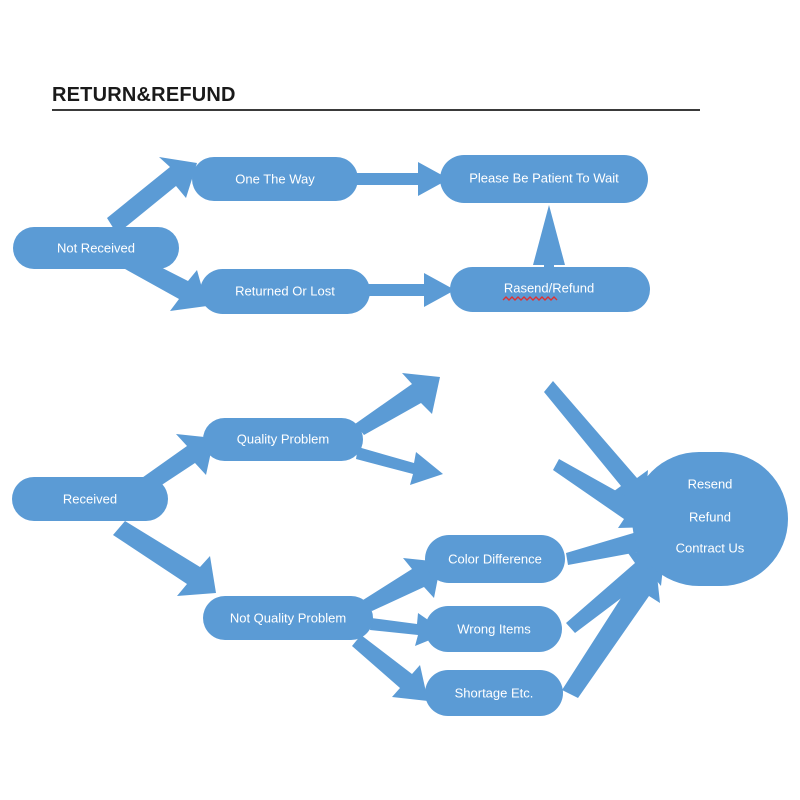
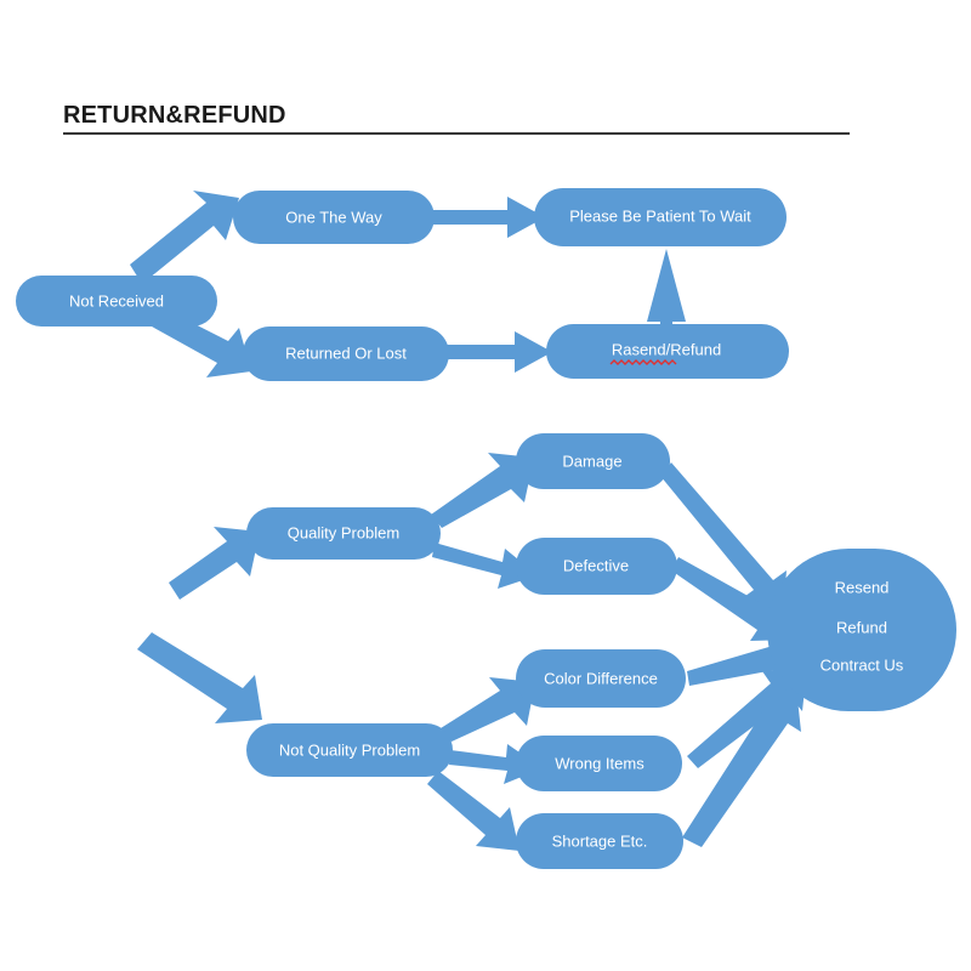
  RETURN&REFUND
  Not Received
  One The Way
  Returned Or Lost
  Please Be Patient To Wait
  Rasend/Refund
- Received
  Quality Problem
  Not Quality Problem
+ Damage
+ Defective
  Color Difference
  Wrong Items
  Shortage Etc.
  Resend
  Refund
  Contract Us
